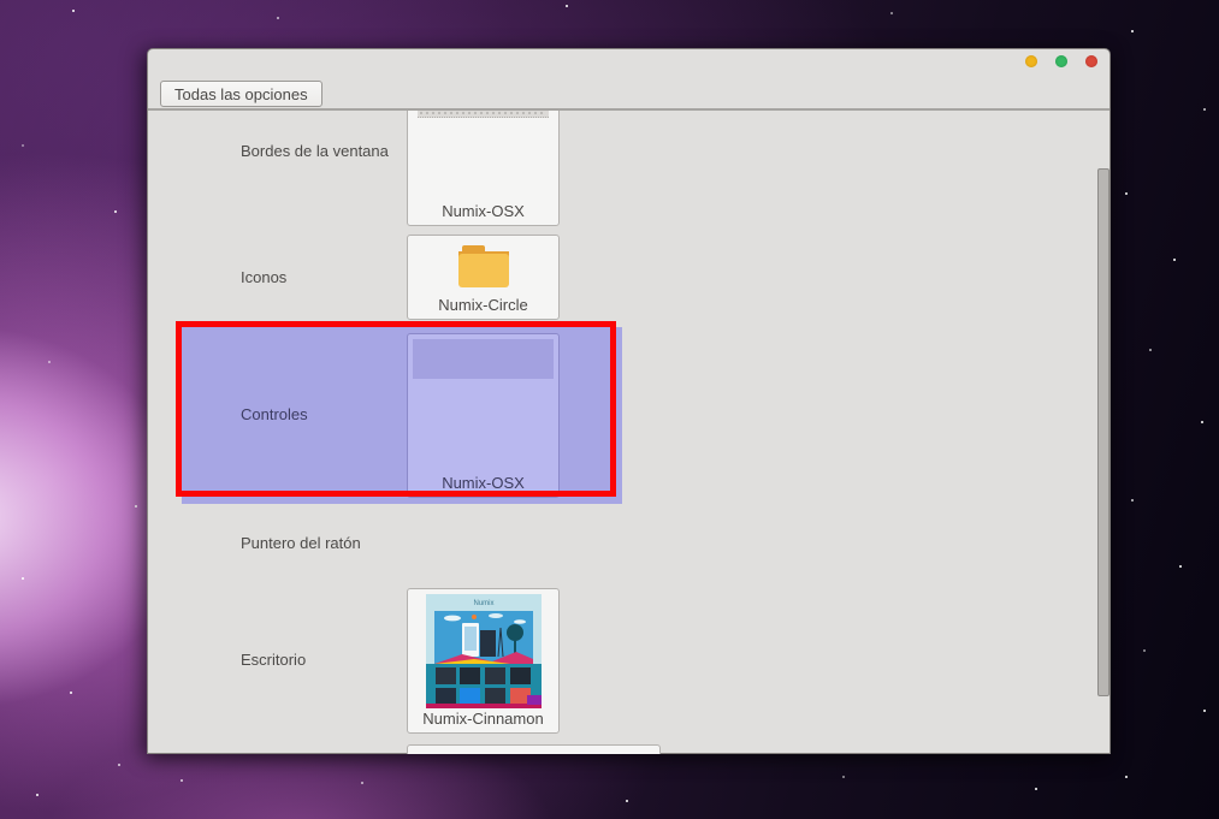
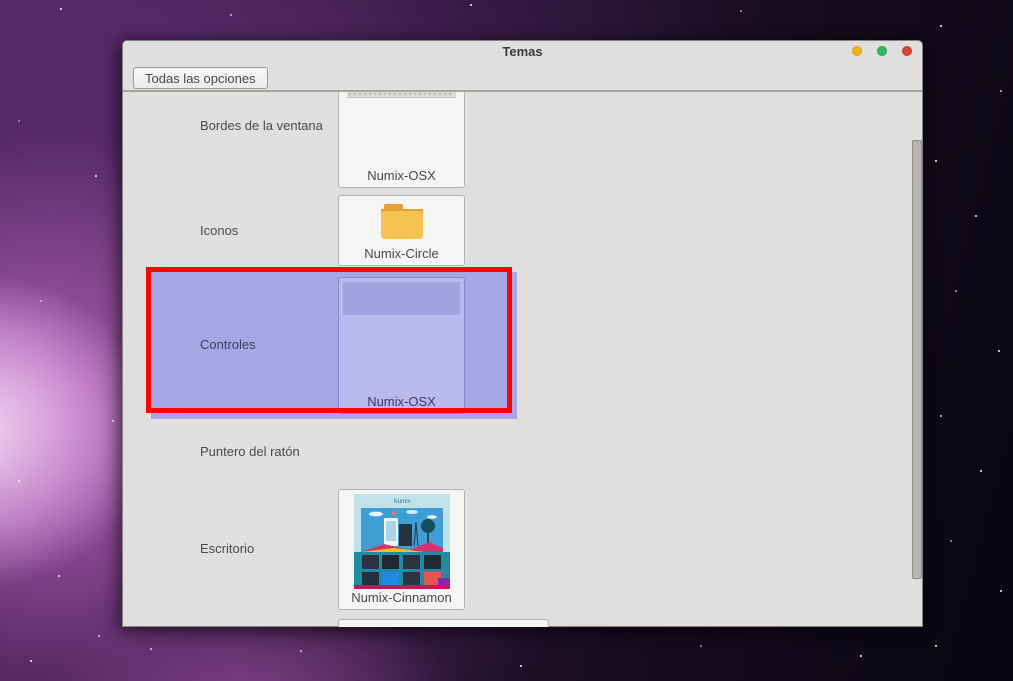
+ Temas
  Todas las opciones
  Bordes de la ventana
  Numix-OSX
  Iconos
  Numix-Circle
  Controles
  Numix-OSX
  Puntero del ratón
  Escritorio
  Numix-Cinnamon
